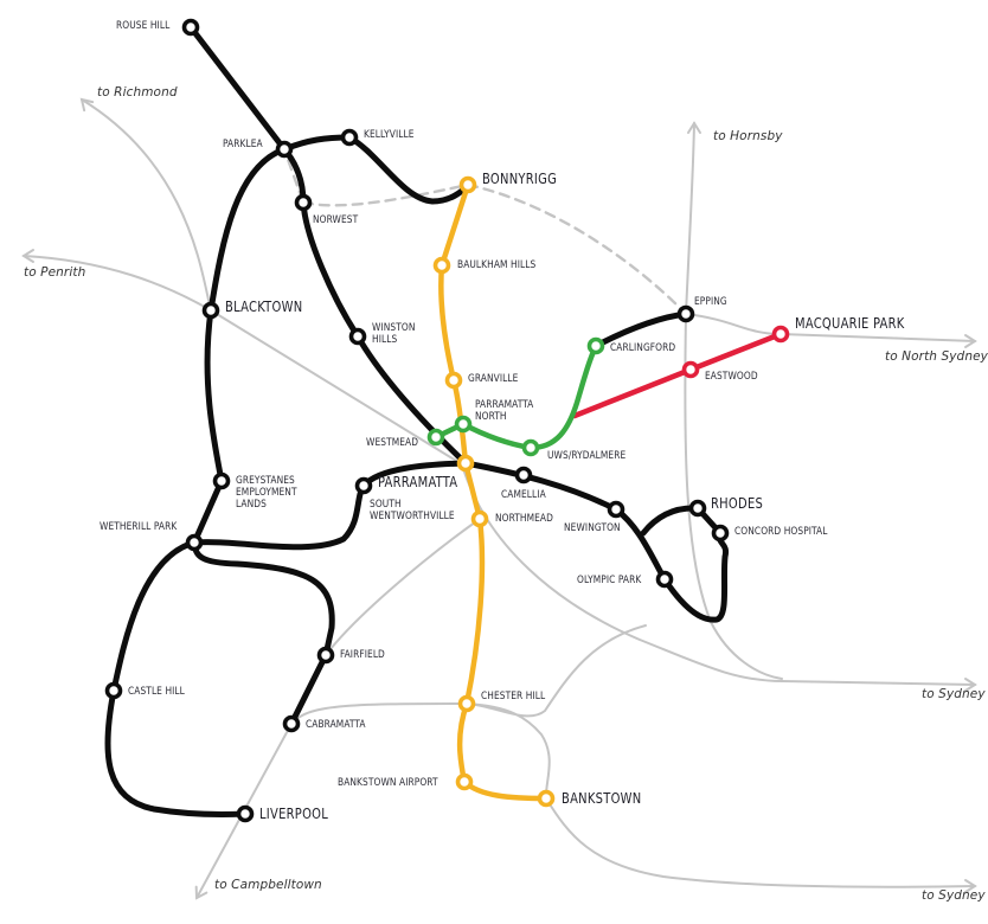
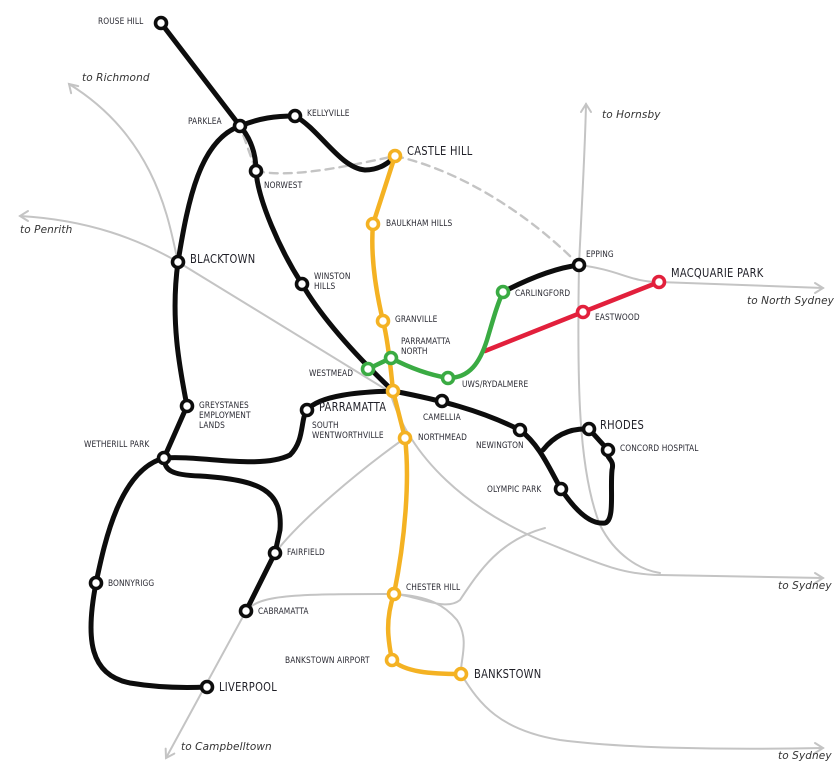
  ROUSE HILL
  PARKLEA
  KELLYVILLE
  NORWEST
- BONNYRIGG
+ CASTLE HILL
  BAULKHAM HILLS
  BLACKTOWN
  WINSTON
  HILLS
  EPPING
  MACQUARIE PARK
  CARLINGFORD
  EASTWOOD
  GRANVILLE
  PARRAMATTA
  NORTH
  WESTMEAD
  UWS/RYDALMERE
  PARRAMATTA
  CAMELLIA
  GREYSTANES
  EMPLOYMENT
  LANDS
  SOUTH
  WENTWORTHVILLE
  NORTHMEAD
  NEWINGTON
  RHODES
  CONCORD HOSPITAL
  WETHERILL PARK
  OLYMPIC PARK
  FAIRFIELD
- CASTLE HILL
+ BONNYRIGG
  CHESTER HILL
  CABRAMATTA
  BANKSTOWN AIRPORT
  BANKSTOWN
  LIVERPOOL
  to Richmond
  to Penrith
  to Hornsby
  to North Sydney
  to Sydney
  to Campbelltown
  to Sydney
